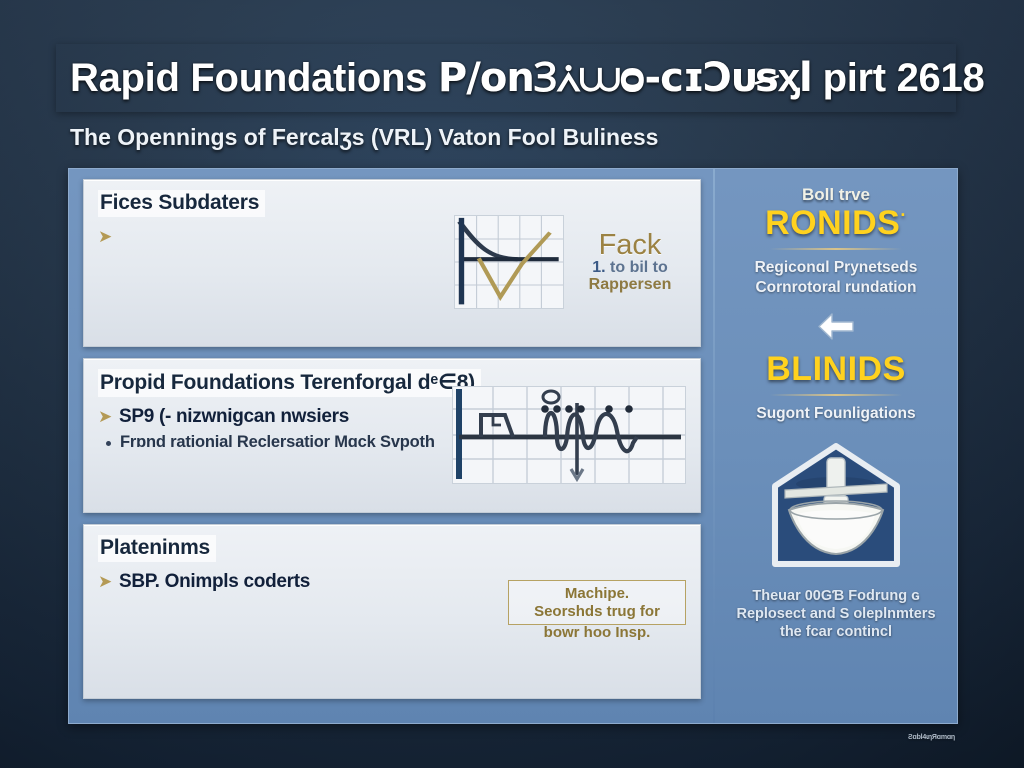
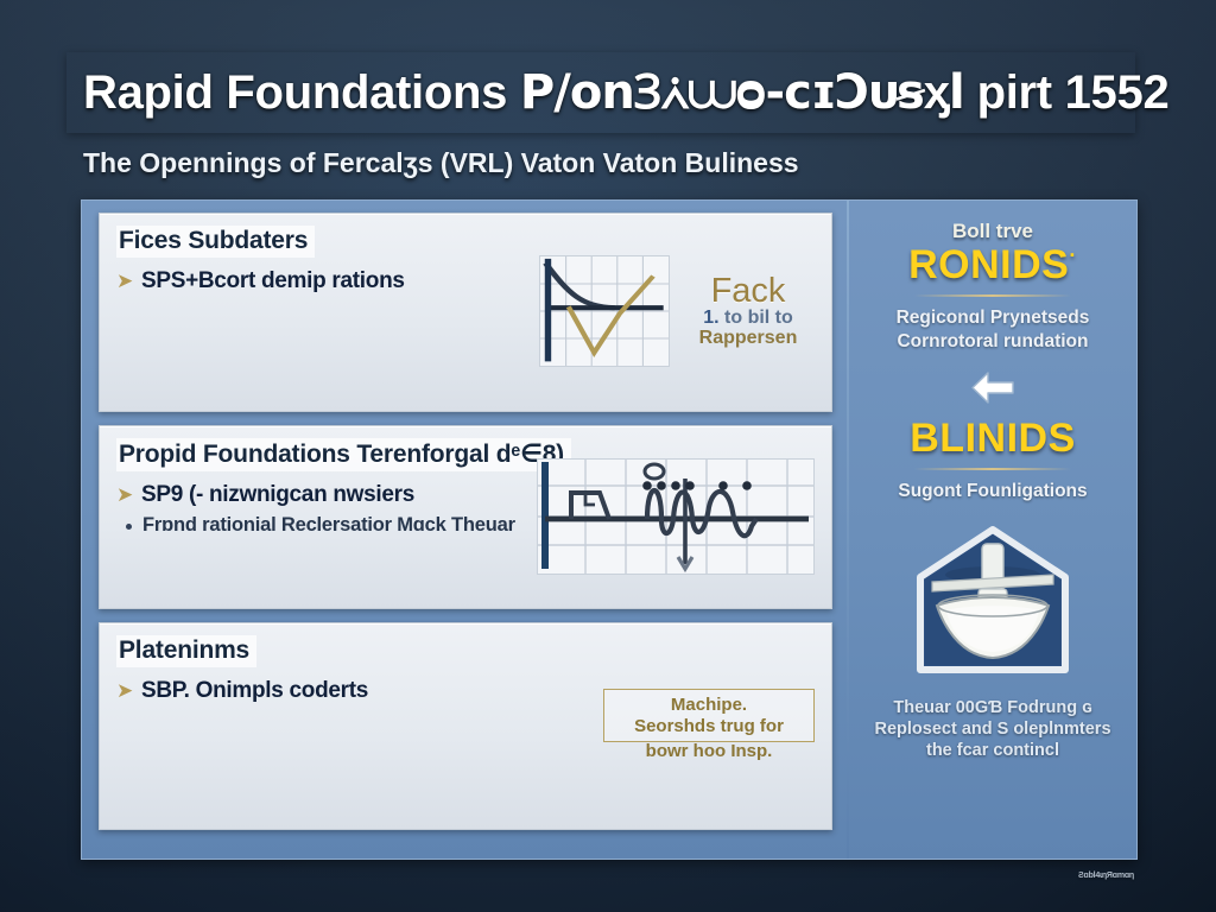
- Rapid Foundations P/onꞫ⩑⩊ᴑ-cɪϽᴜꞩᶍl pirt 2618
+ Rapid Foundations P/onꞫ⩑⩊ᴑ-cɪϽᴜꞩᶍl pirt 1552
- The Opennings of Fercalʒs (VRL) Vaton Fool Buliness
+ The Opennings of Fercalʒs (VRL) Vaton Vaton Buliness
  Fices Subdaters
  ➤
+ SPS+Bcort demip rations
  Fack
  1. to bil to
  Rappersen
  Propid Foundations Terenforgal dᵉ∈8)
  ➤
  SP9 (- nizwnigcan nwsiers
- Frɒnd rationial Reclersatior Mɑck Svpoth
+ Frɒnd rationial Reclersatior Mɑck Theuar
  Plateninms
  ➤
  SBP. Onimpls coderts
  Machipe.
  Seorshds trug for
  bowr hoo Insp.
  Boll trve
  RONIDS·
  Regiconɑl Prynetseds
  Cornrotoral rundation
  BLINIDS
  Sugont Founligations
  Theuar 00GƁ Fodrung ɢ
  Replosect and S oleplnmters
  the fcar contincl
